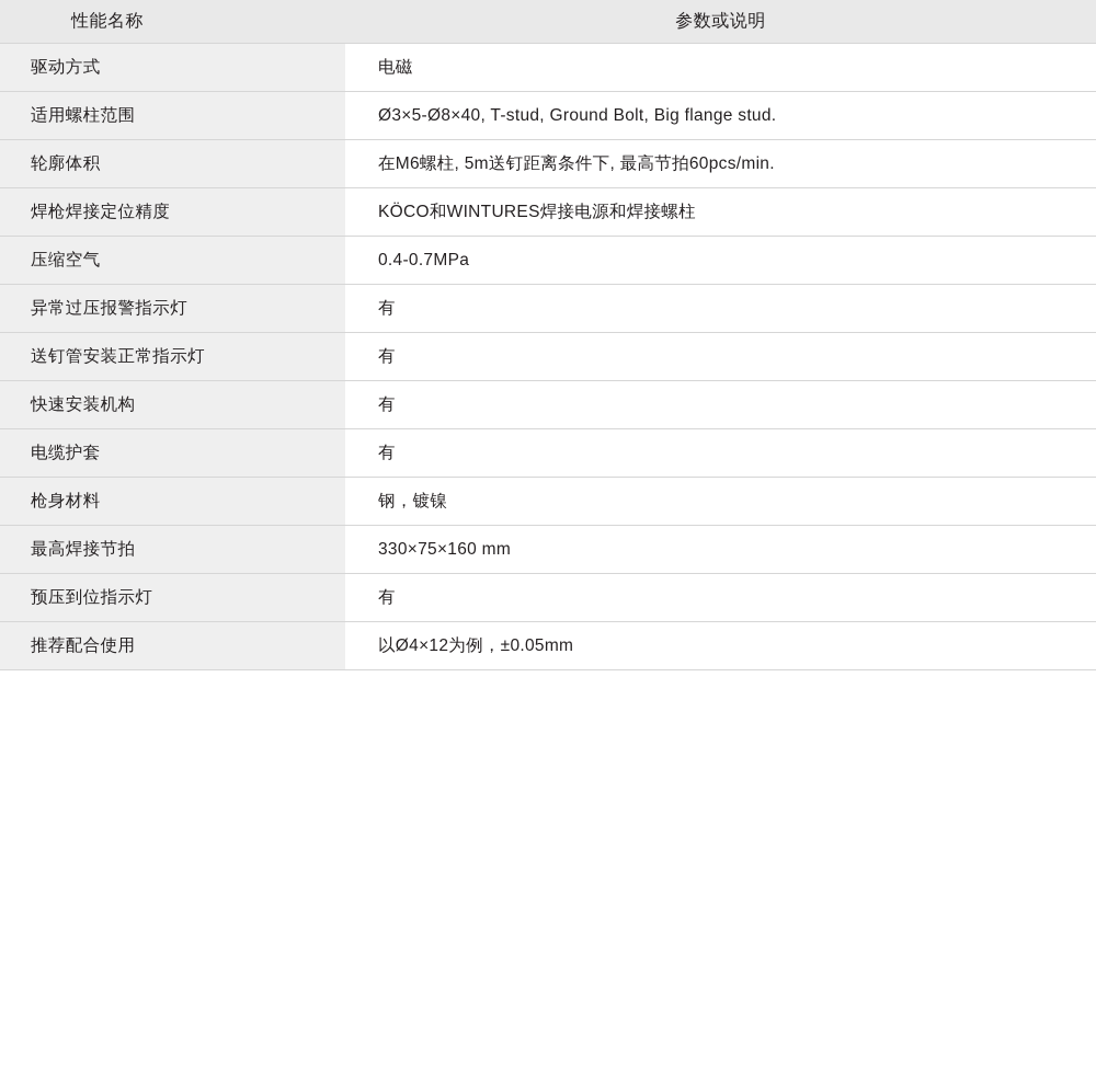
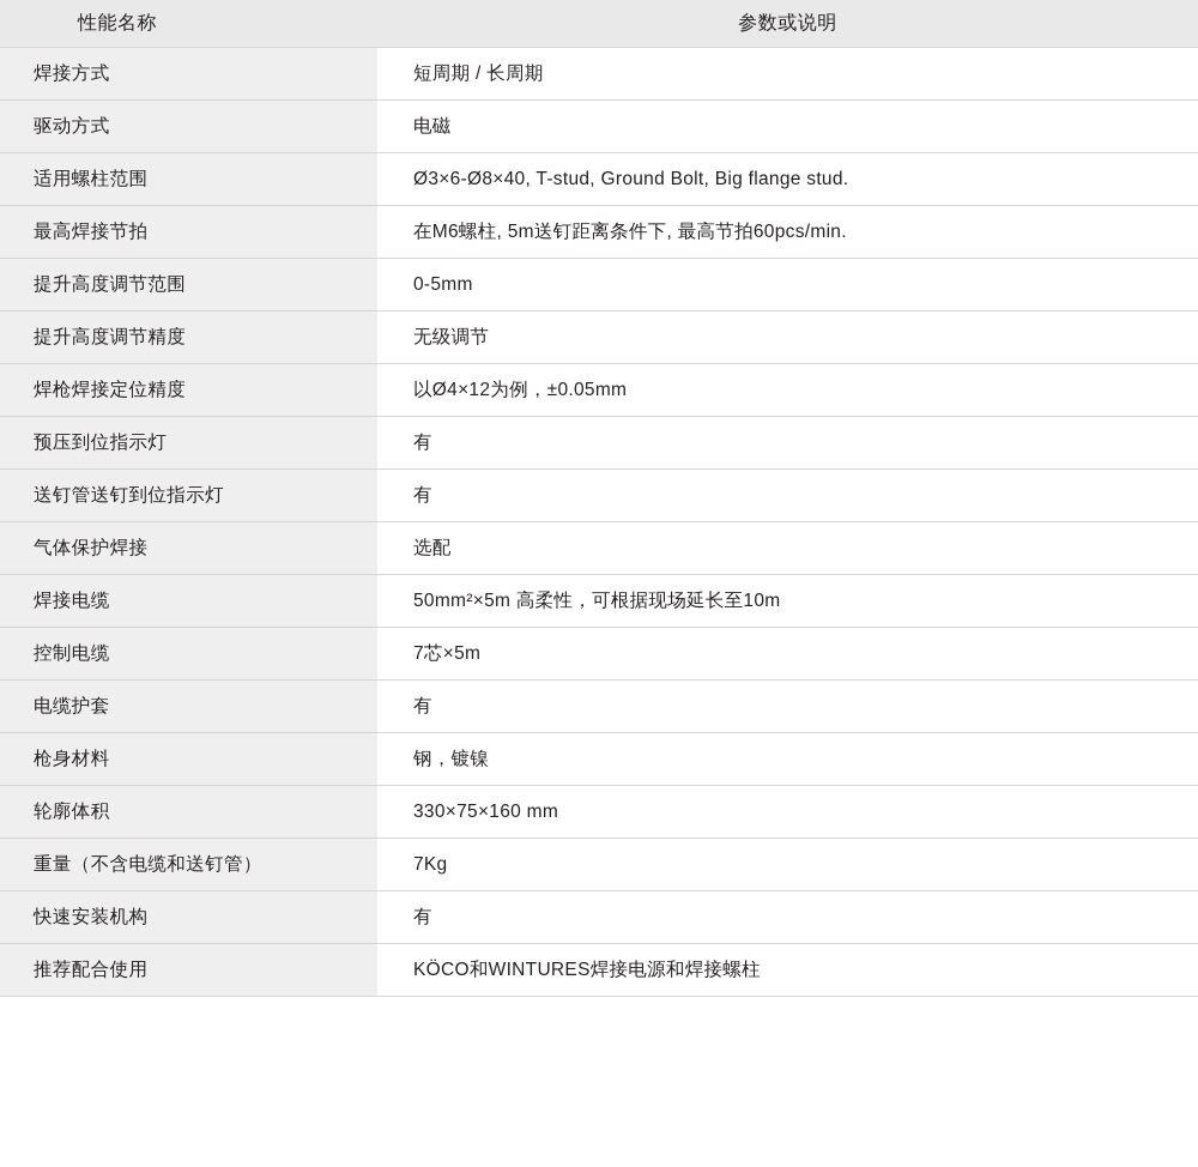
  性能名称	参数或说明
+ 焊接方式	短周期 / 长周期
  驱动方式	电磁
- 适用螺柱范围	Ø3×5-Ø8×40, T-stud, Ground Bolt, Big flange stud.
+ 适用螺柱范围	Ø3×6-Ø8×40, T-stud, Ground Bolt, Big flange stud.
- 轮廓体积	在M6螺柱, 5m送钉距离条件下, 最高节拍60pcs/min.
+ 最高焊接节拍	在M6螺柱, 5m送钉距离条件下, 最高节拍60pcs/min.
+ 提升高度调节范围	0-5mm
+ 提升高度调节精度	无级调节
- 焊枪焊接定位精度	KÖCO和WINTURES焊接电源和焊接螺柱
+ 焊枪焊接定位精度	以Ø4×12为例，±0.05mm
- 压缩空气	0.4-0.7MPa
- 异常过压报警指示灯	有
- 送钉管安装正常指示灯	有
- 快速安装机构	有
+ 预压到位指示灯	有
+ 送钉管送钉到位指示灯	有
+ 气体保护焊接	选配
+ 焊接电缆	50mm²×5m 高柔性，可根据现场延长至10m
+ 控制电缆	7芯×5m
  电缆护套	有
  枪身材料	钢，镀镍
- 最高焊接节拍	330×75×160 mm
+ 轮廓体积	330×75×160 mm
+ 重量（不含电缆和送钉管）	7Kg
- 预压到位指示灯	有
+ 快速安装机构	有
- 推荐配合使用	以Ø4×12为例，±0.05mm
+ 推荐配合使用	KÖCO和WINTURES焊接电源和焊接螺柱
